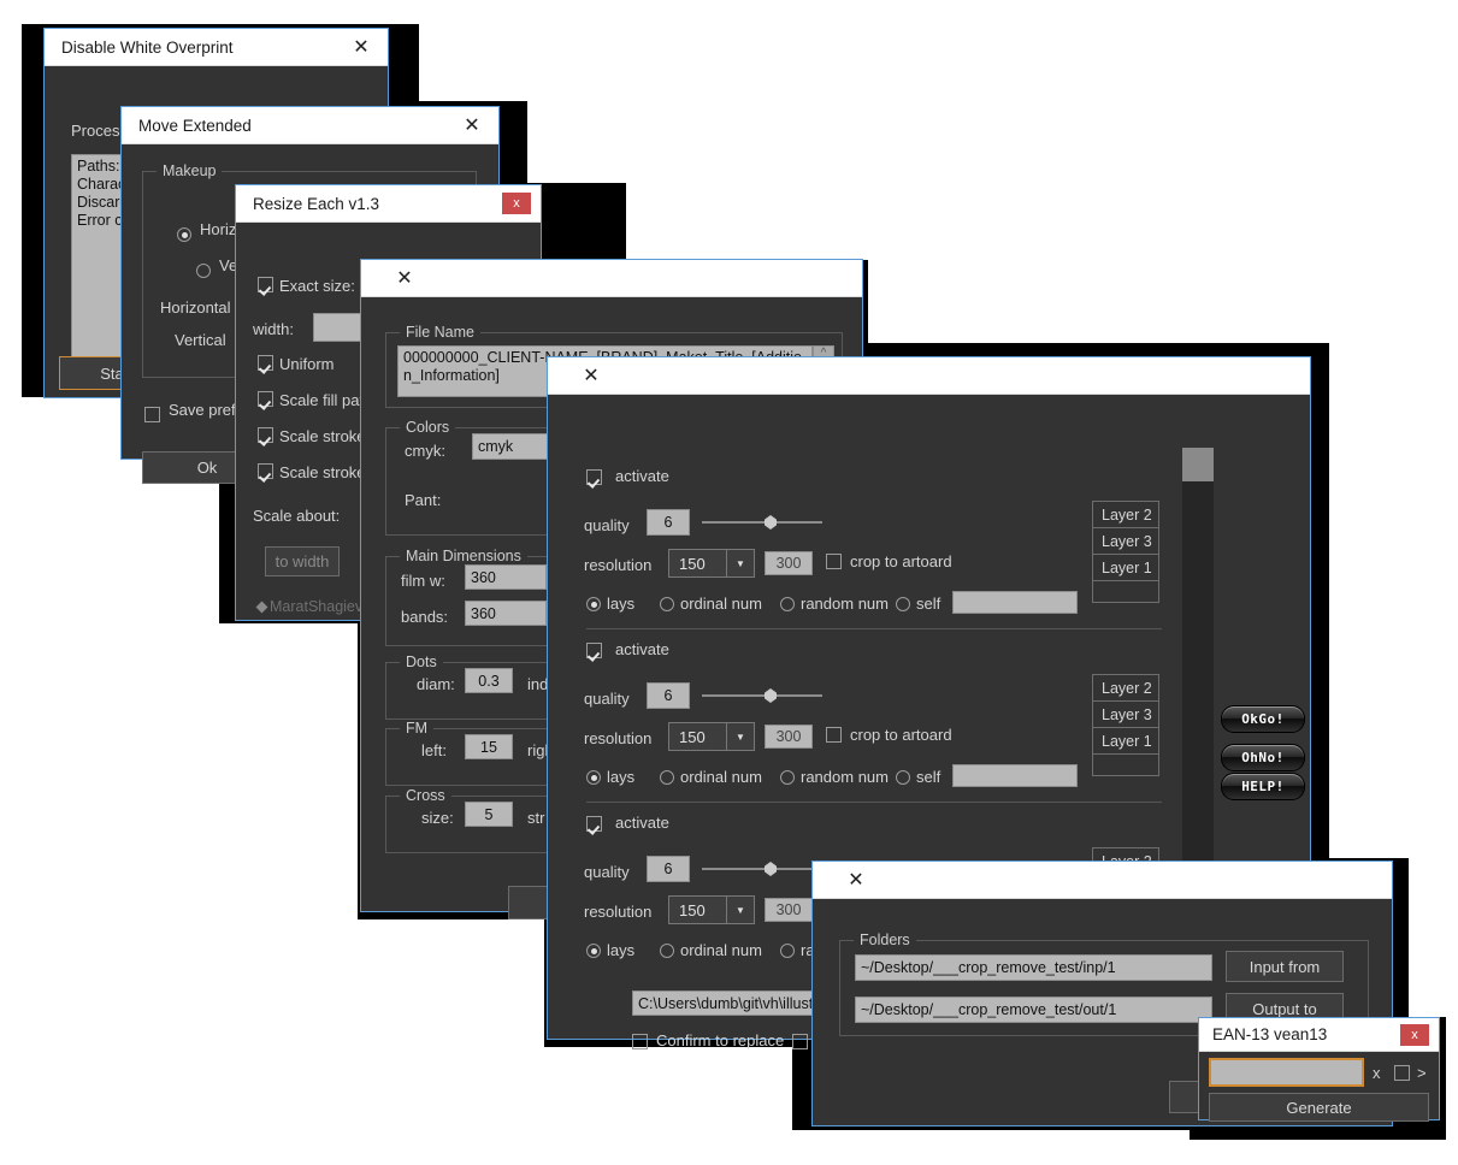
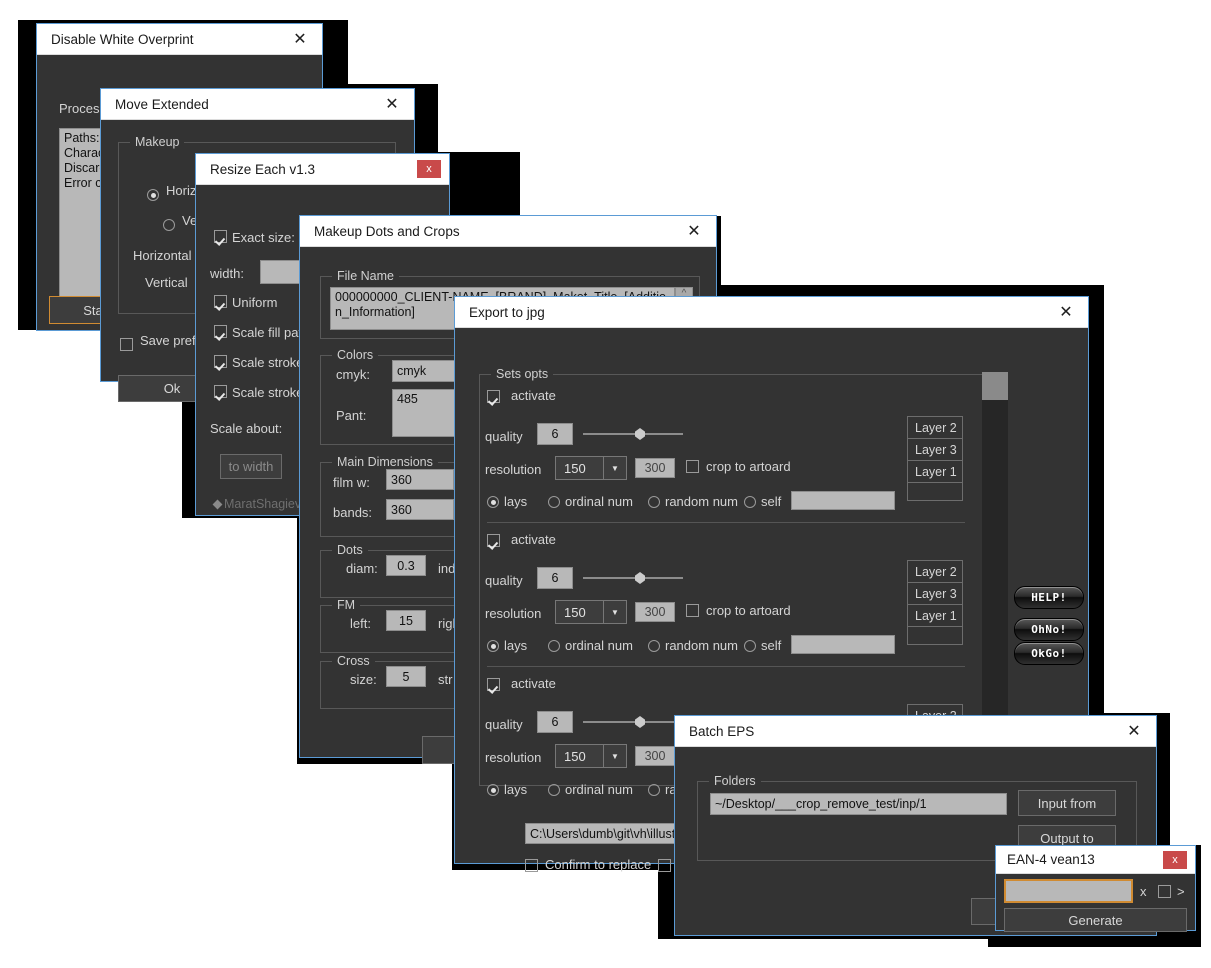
  Disable White Overprint
  ✕
  Paths:
  Chara
  Discar
  Error c
  Move Extended
  ✕
  Makeup
  Horiz
  Horizontal
  Vertical
  Save pref
  Ok
  Resize Each v1.3
  x
  Exact size:
  width:
  Uniform
  Scale fill pa
  Scale strok
  Scale strok
  Scale about:
  to width
  MaratShagiev
+ Makeup Dots and Crops
  ✕
  File Name
  ^
  Colors
  cmyk:
  cmyk
  Pant:
+ 485
  Main Dimensions
  film w:
  360
  bands:
  360
  Dots
  diam:
  0.3
  ind
  FM
  left:
  15
  rig
  Cross
  size:
  5
  str
+ Export to jpg
  ✕
+ Sets opts
  activate
  quality
  6
  resolution
  150
  ▼
  300
  crop to artoard
  lays
  ordinal num
  random num
  self
  Layer 2
  Layer 3
  Layer 1
  activate
  quality
  6
  resolution
  150
  ▼
  300
  crop to artoard
  lays
  ordinal num
  random num
  self
  Layer 2
  Layer 3
  Layer 1
  activate
  quality
  6
  resolution
  150
  ▼
  300
  lays
  ordinal num
  C:\Users\dumb\git\vh\illust
  Confirm to replace
- OkGo!
+ HELP!
  OhNo!
- HELP!
+ OkGo!
+ Batch EPS
  ✕
  Folders
  ~/Desktop/___crop_remove_test/inp/1
  Input from
- ~/Desktop/___crop_remove_test/out/1
  Output to
- EAN-13 vean13
+ EAN-4 vean13
  x
  x
  >
  Generate
